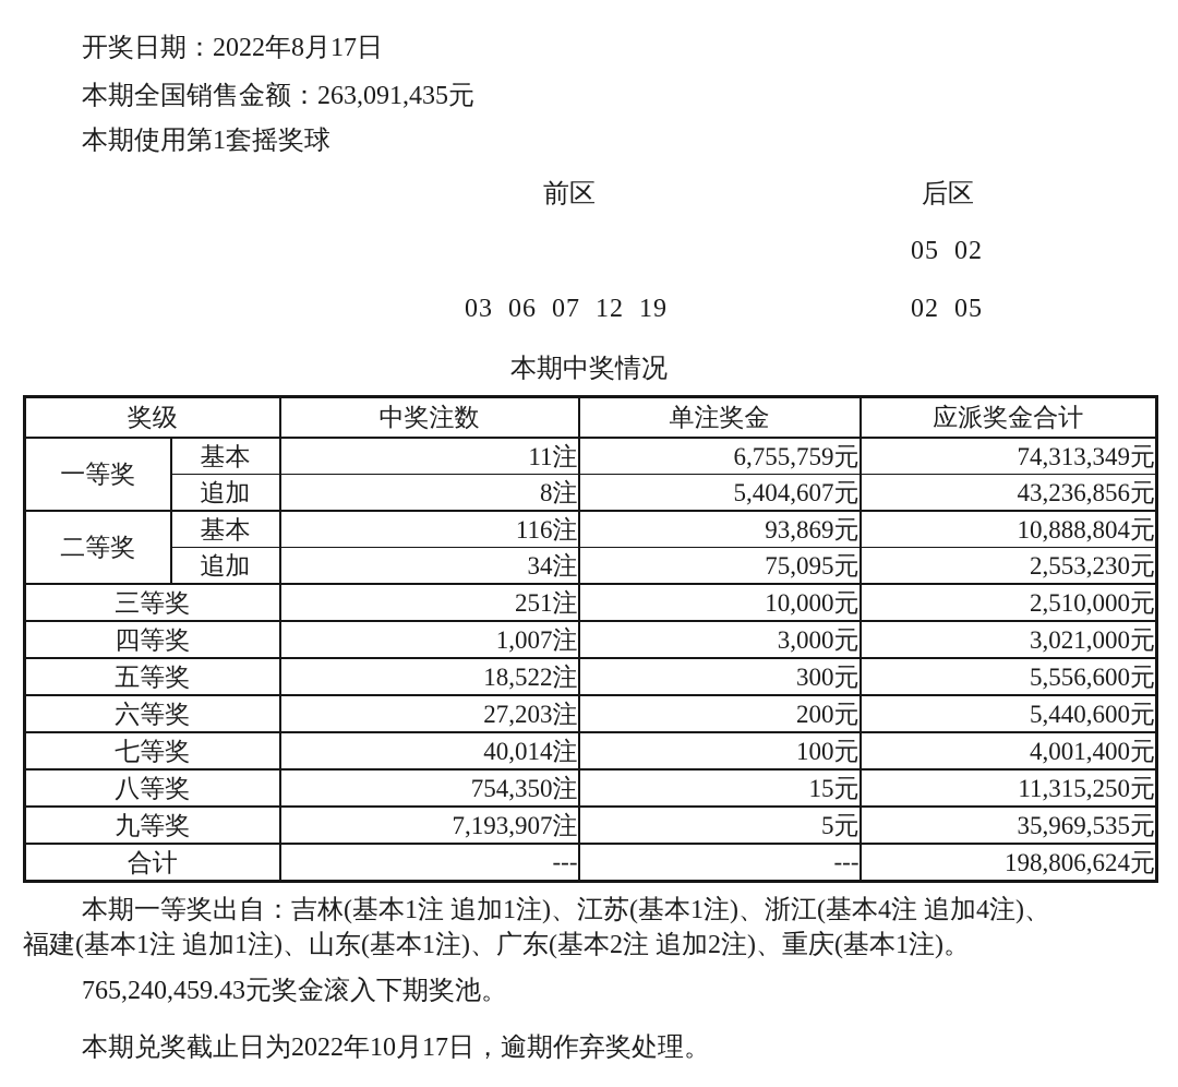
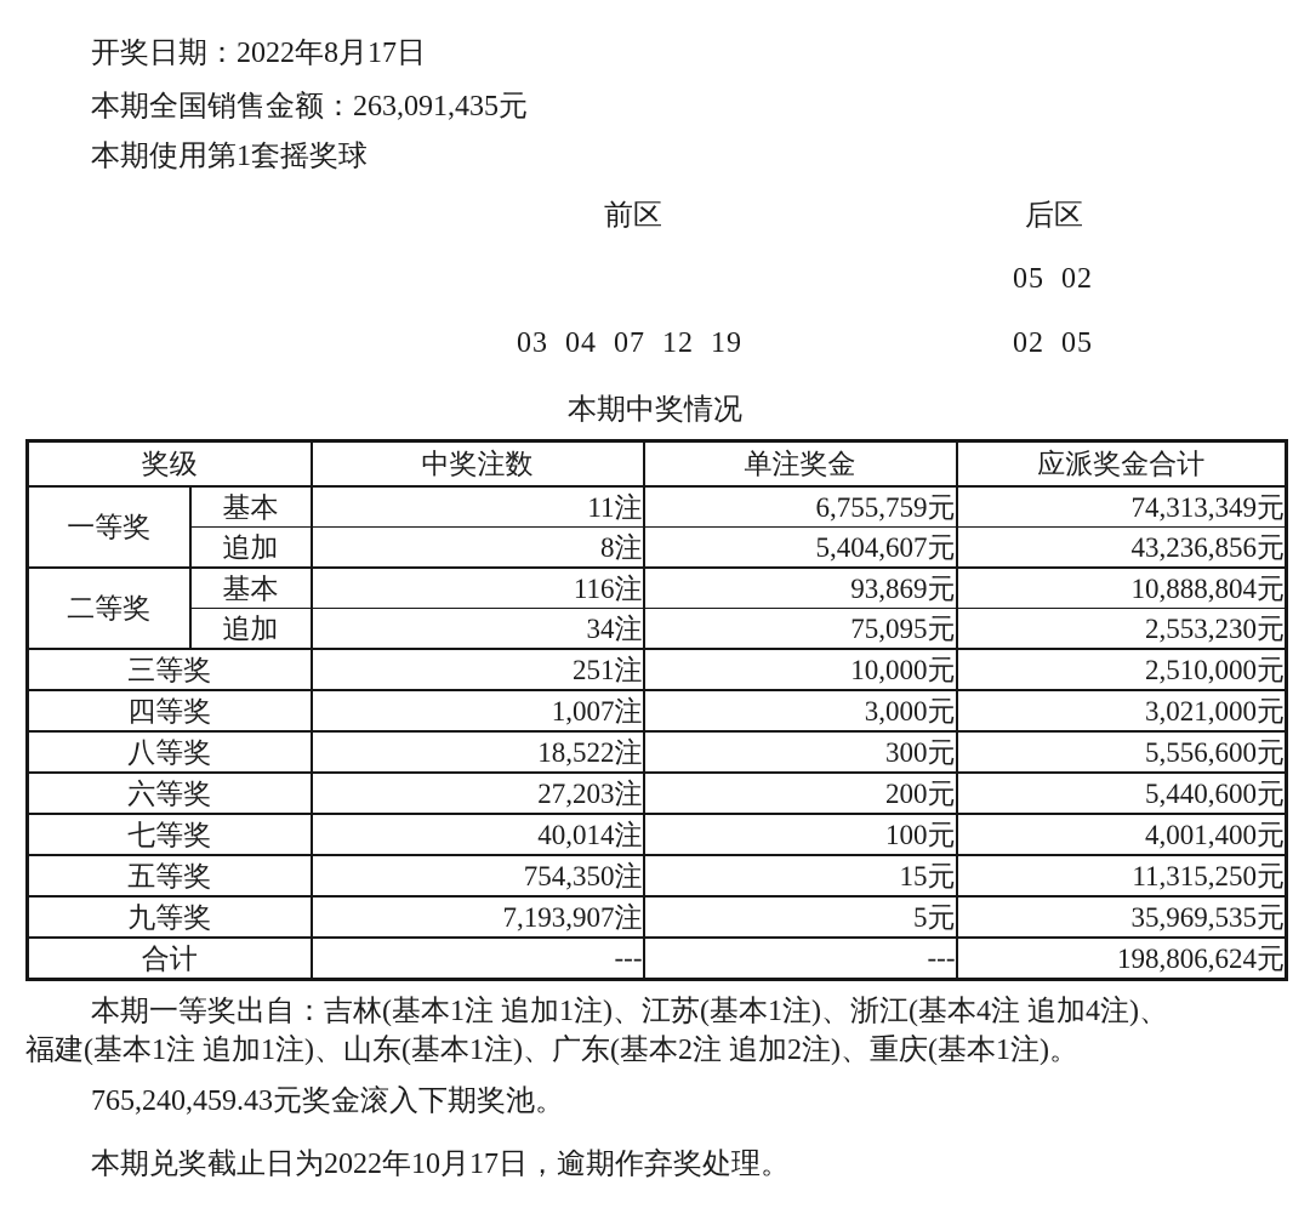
  开奖日期：2022年8月17日
  本期全国销售金额：263,091,435元
  本期使用第1套摇奖球
  前区
  后区
  05 02
- 03 06 07 12 19
+ 03 04 07 12 19
  02 05
  本期中奖情况
  奖级	中奖注数	单注奖金	应派奖金合计
  一等奖	基本	11注	6,755,759元	74,313,349元
  追加	8注	5,404,607元	43,236,856元
  二等奖	基本	116注	93,869元	10,888,804元
  追加	34注	75,095元	2,553,230元
  三等奖	251注	10,000元	2,510,000元
  四等奖	1,007注	3,000元	3,021,000元
- 五等奖	18,522注	300元	5,556,600元
+ 八等奖	18,522注	300元	5,556,600元
  六等奖	27,203注	200元	5,440,600元
  七等奖	40,014注	100元	4,001,400元
- 八等奖	754,350注	15元	11,315,250元
+ 五等奖	754,350注	15元	11,315,250元
  九等奖	7,193,907注	5元	35,969,535元
  合计	---	---	198,806,624元
  本期一等奖出自：吉林(基本1注 追加1注)、江苏(基本1注)、浙江(基本4注 追加4注)、
  福建(基本1注 追加1注)、山东(基本1注)、广东(基本2注 追加2注)、重庆(基本1注)。
  765,240,459.43元奖金滚入下期奖池。
  本期兑奖截止日为2022年10月17日，逾期作弃奖处理。
